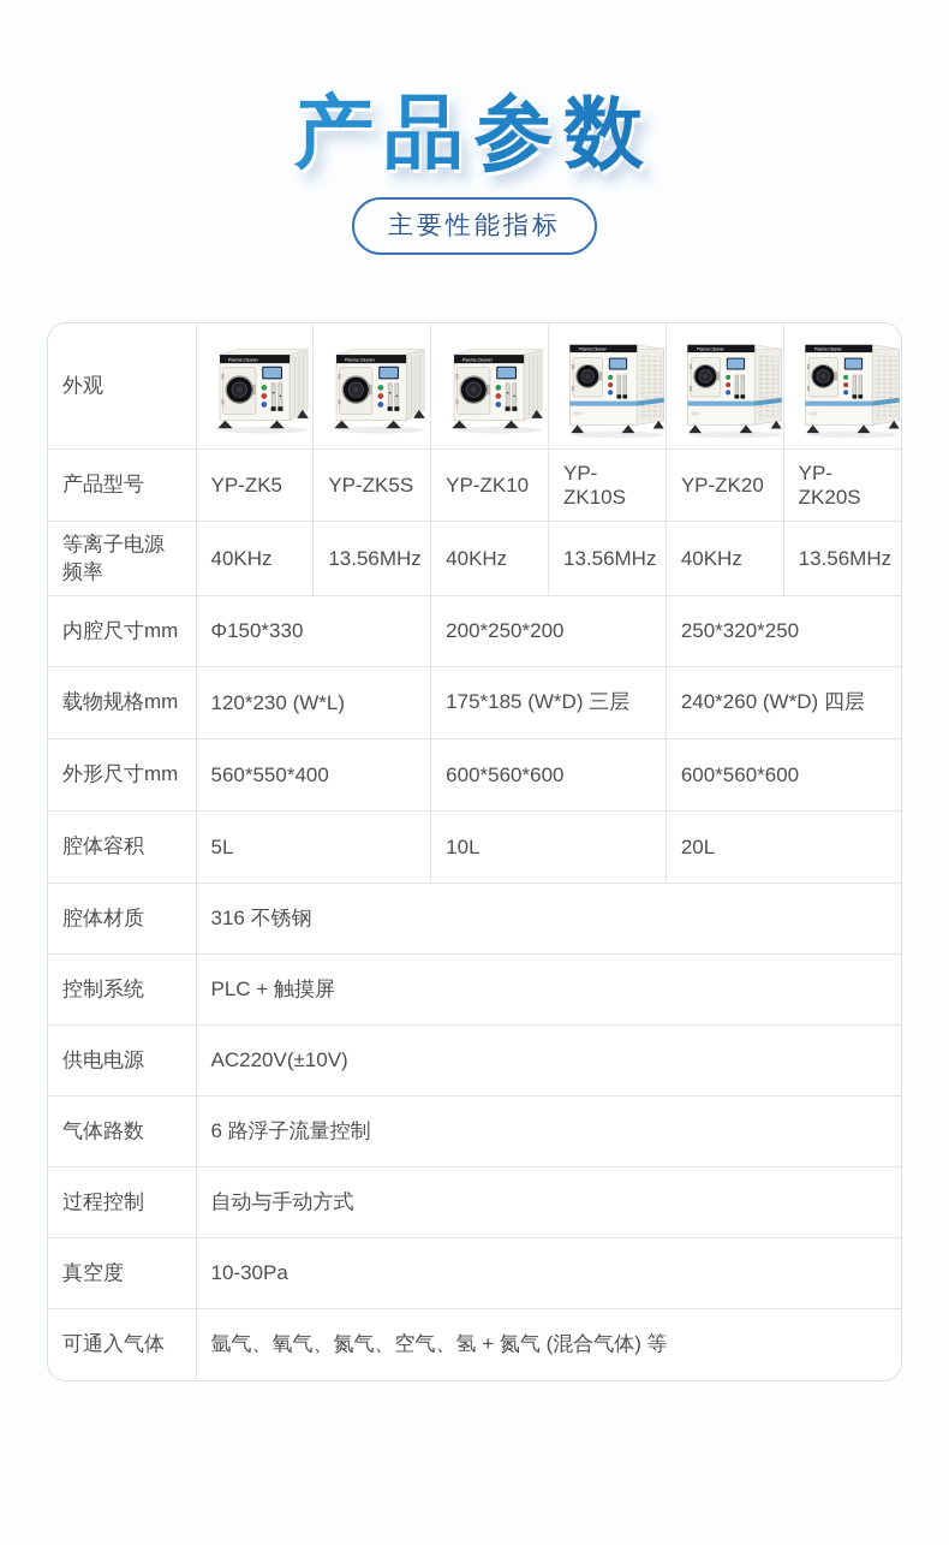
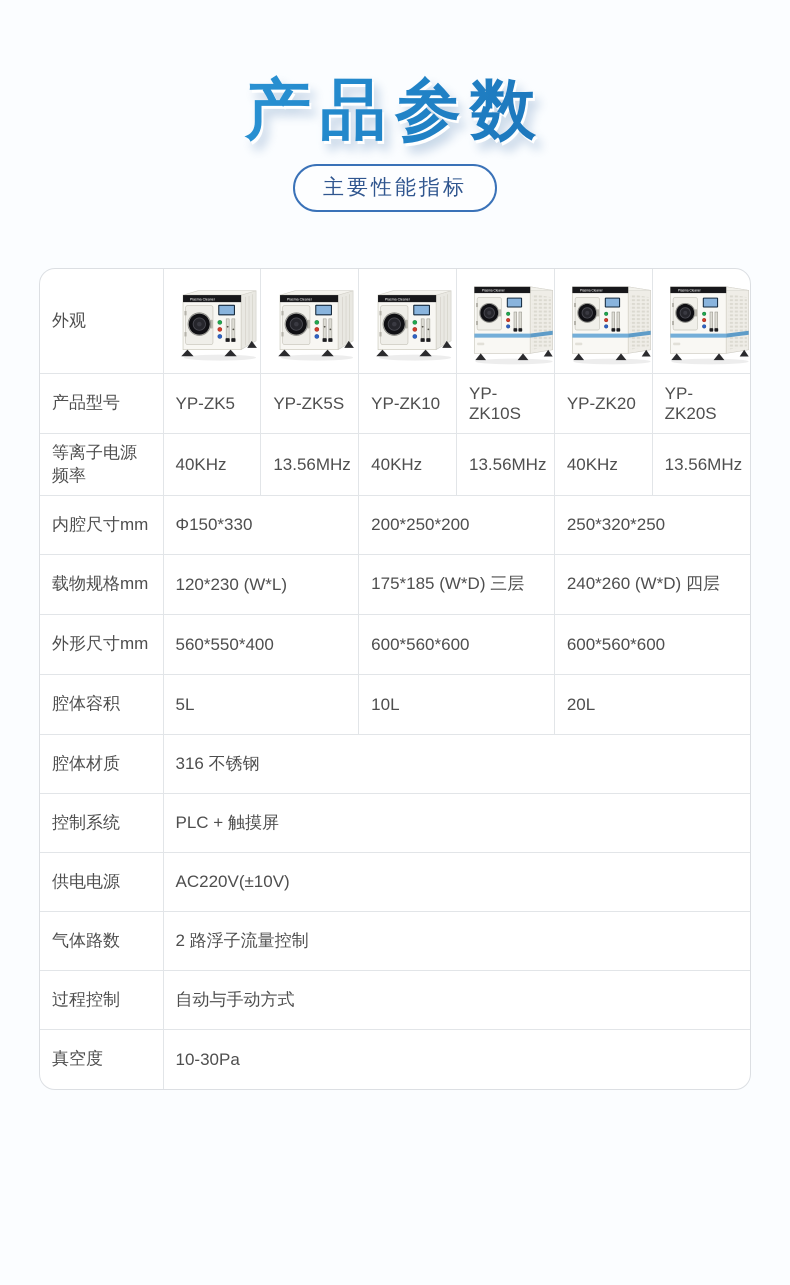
  产品参数
  主要性能指标
  外观
  产品型号	YP-ZK5	YP-ZK5S	YP-ZK10	YP-ZK10S	YP-ZK20	YP-ZK20S
  等离子电源 频率	40KHz	13.56MHz	40KHz	13.56MHz	40KHz	13.56MHz
  内腔尺寸mm	Φ150*330	200*250*200	250*320*250
  载物规格mm	120*230 (W*L)	175*185 (W*D) 三层	240*260 (W*D) 四层
  外形尺寸mm	560*550*400	600*560*600	600*560*600
  腔体容积	5L	10L	20L
  腔体材质	316 不锈钢
  控制系统	PLC + 触摸屏
  供电电源	AC220V(±10V)
- 气体路数	6 路浮子流量控制
+ 气体路数	2 路浮子流量控制
  过程控制	自动与手动方式
  真空度	10-30Pa
- 可通入气体	氩气、氧气、氮气、空气、氢 + 氮气 (混合气体) 等
